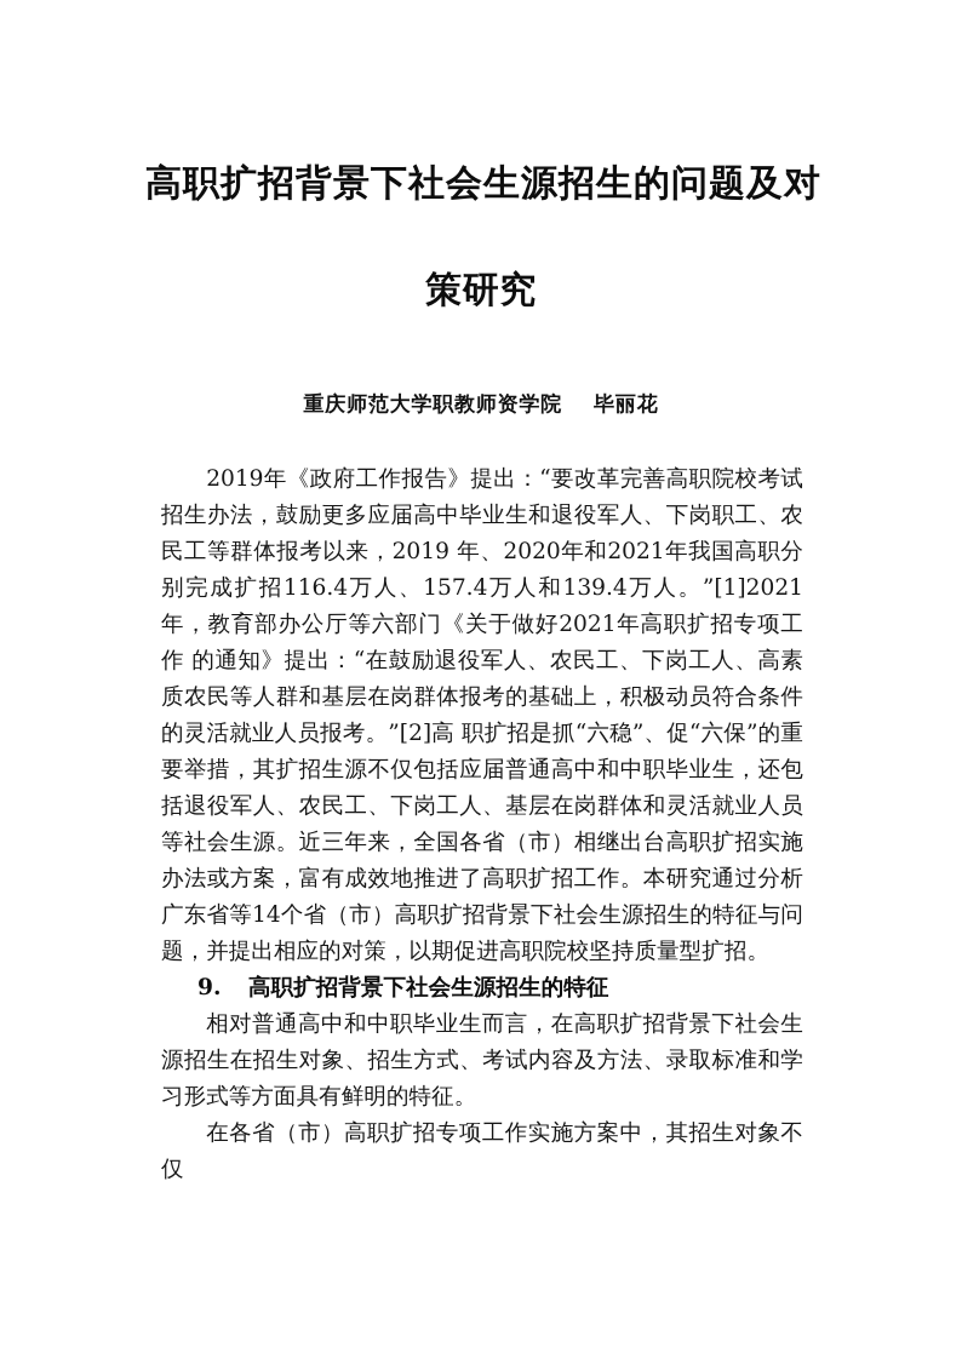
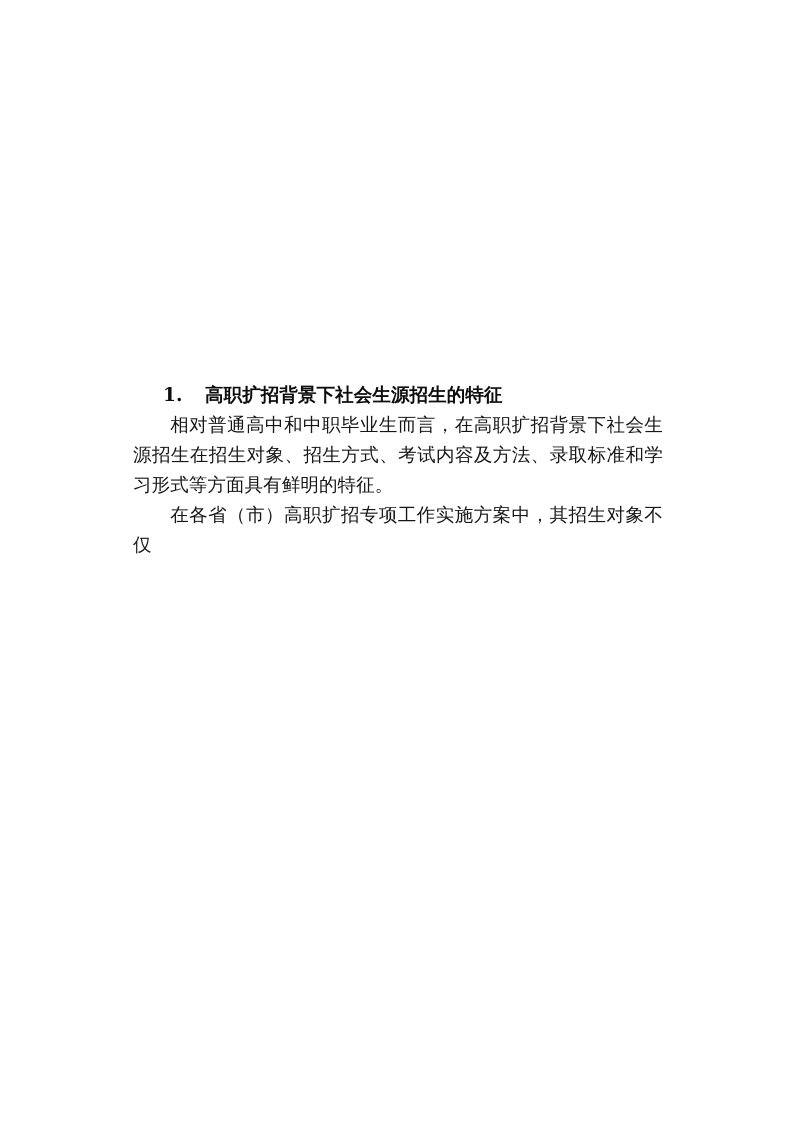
- 高职扩招背景下社会生源招生的问题及对
- 策研究
- 重庆师范大学职教师资学院 毕丽花
- 2019年《政府工作报告》提出：“要改革完善高职院校考试招生办法，鼓励更多应届高中毕业生和退役军人、下岗职工、农民工等群体报考以来，2019 年、2020年和2021年我国高职分别完成扩招116.4万人、157.4万人和139.4万人。”[1]2021年，教育部办公厅等六部门《关于做好2021年高职扩招专项工作 的通知》提出：“在鼓励退役军人、农民工、下岗工人、高素质农民等人群和基层在岗群体报考的基础上，积极动员符合条件的灵活就业人员报考。”[2]高 职扩招是抓“六稳”、促“六保”的重要举措，其扩招生源不仅包括应届普通高中和中职毕业生，还包括退役军人、农民工、下岗工人、基层在岗群体和灵活就业人员等社会生源。近三年来，全国各省（市）相继出台高职扩招实施办法或方案，富有成效地推进了高职扩招工作。本研究通过分析广东省等14个省（市）高职扩招背景下社会生源招生的特征与问题，并提出相应的对策，以期促进高职院校坚持质量型扩招。
- 9. 高职扩招背景下社会生源招生的特征
+ 1. 高职扩招背景下社会生源招生的特征
  相对普通高中和中职毕业生而言，在高职扩招背景下社会生源招生在招生对象、招生方式、考试内容及方法、录取标准和学习形式等方面具有鲜明的特征。
  在各省（市）高职扩招专项工作实施方案中，其招生对象不仅
